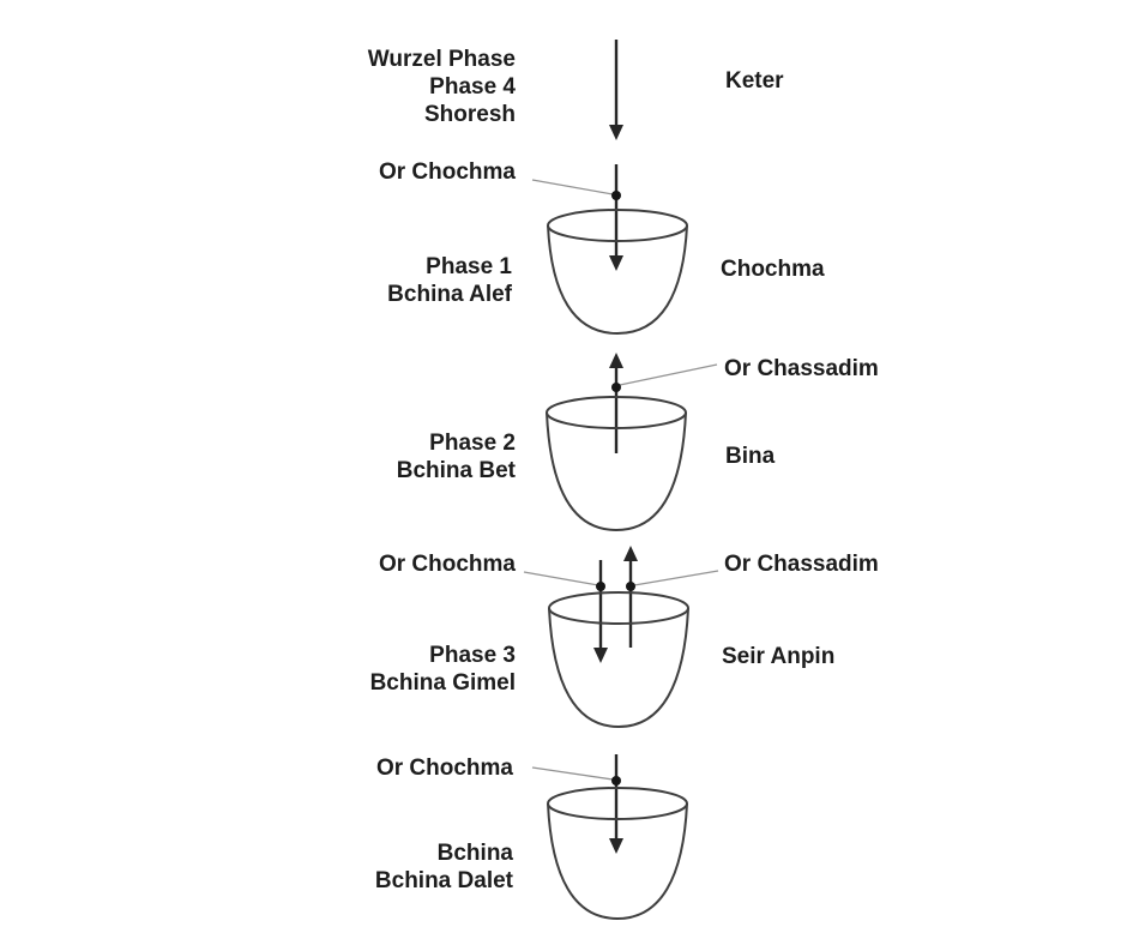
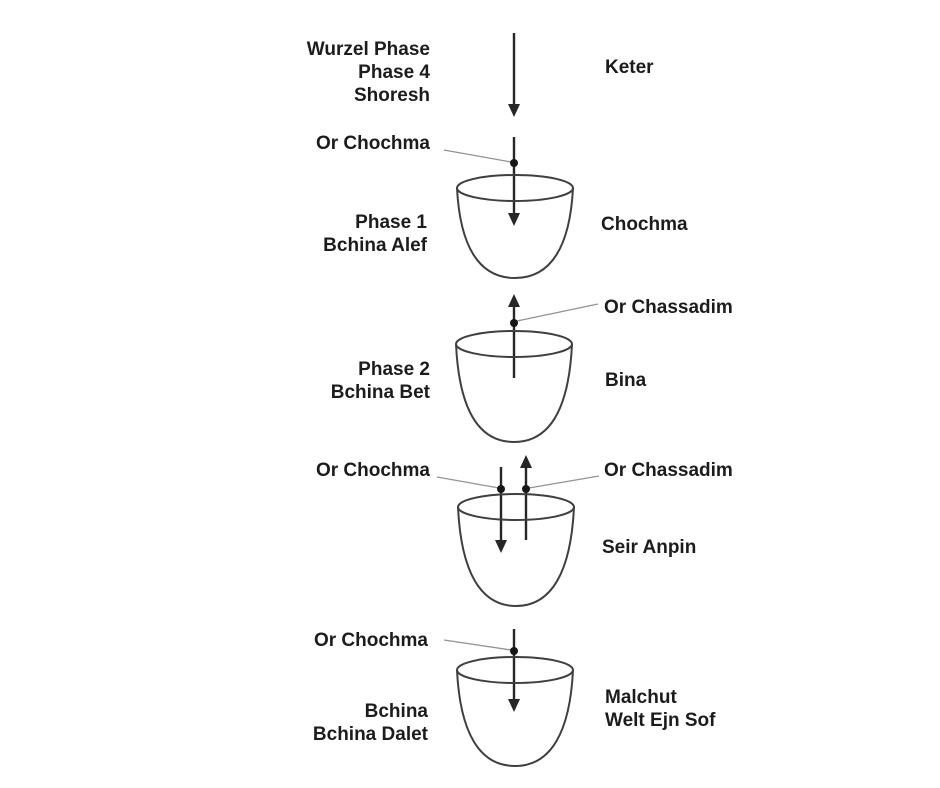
  Wurzel Phase
  Phase 4
  Shoresh
  Keter
  Or Chochma
  Phase 1
  Bchina Alef
  Chochma
  Or Chassadim
  Phase 2
  Bchina Bet
  Bina
  Or Chochma
  Or Chassadim
- Phase 3
- Bchina Gimel
  Seir Anpin
  Or Chochma
  Bchina
  Bchina Dalet
+ Malchut
+ Welt Ejn Sof
